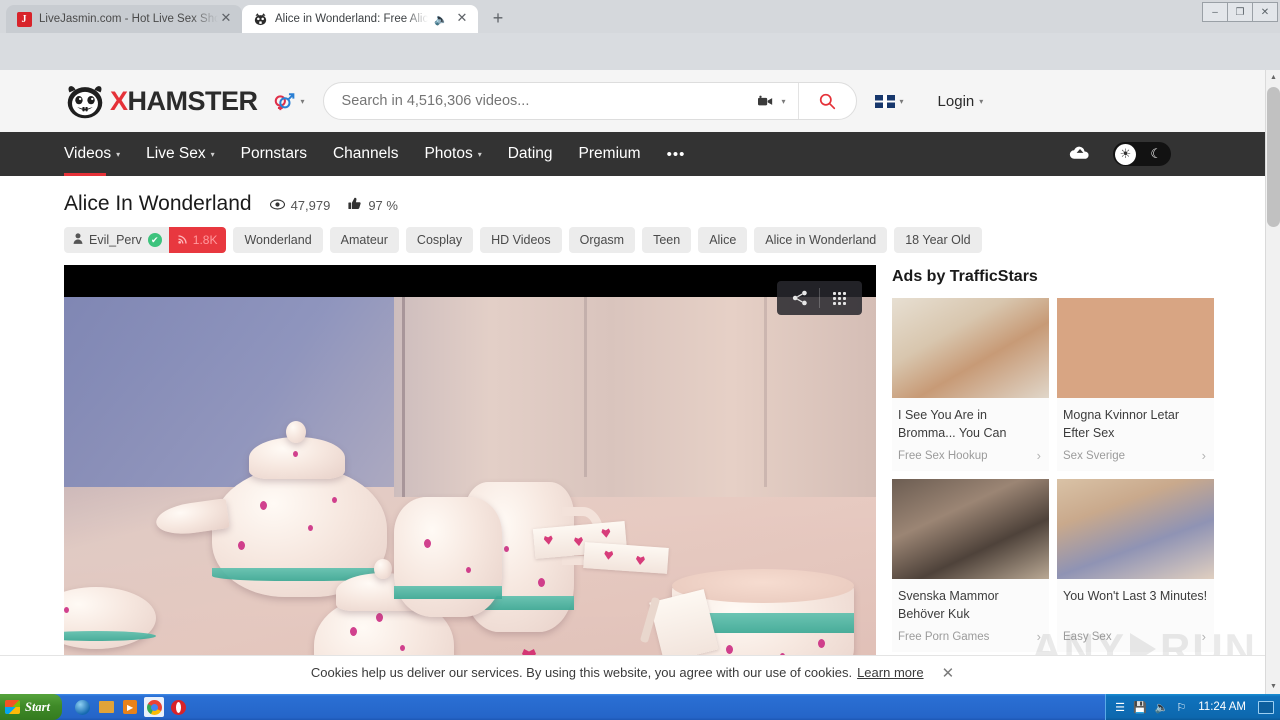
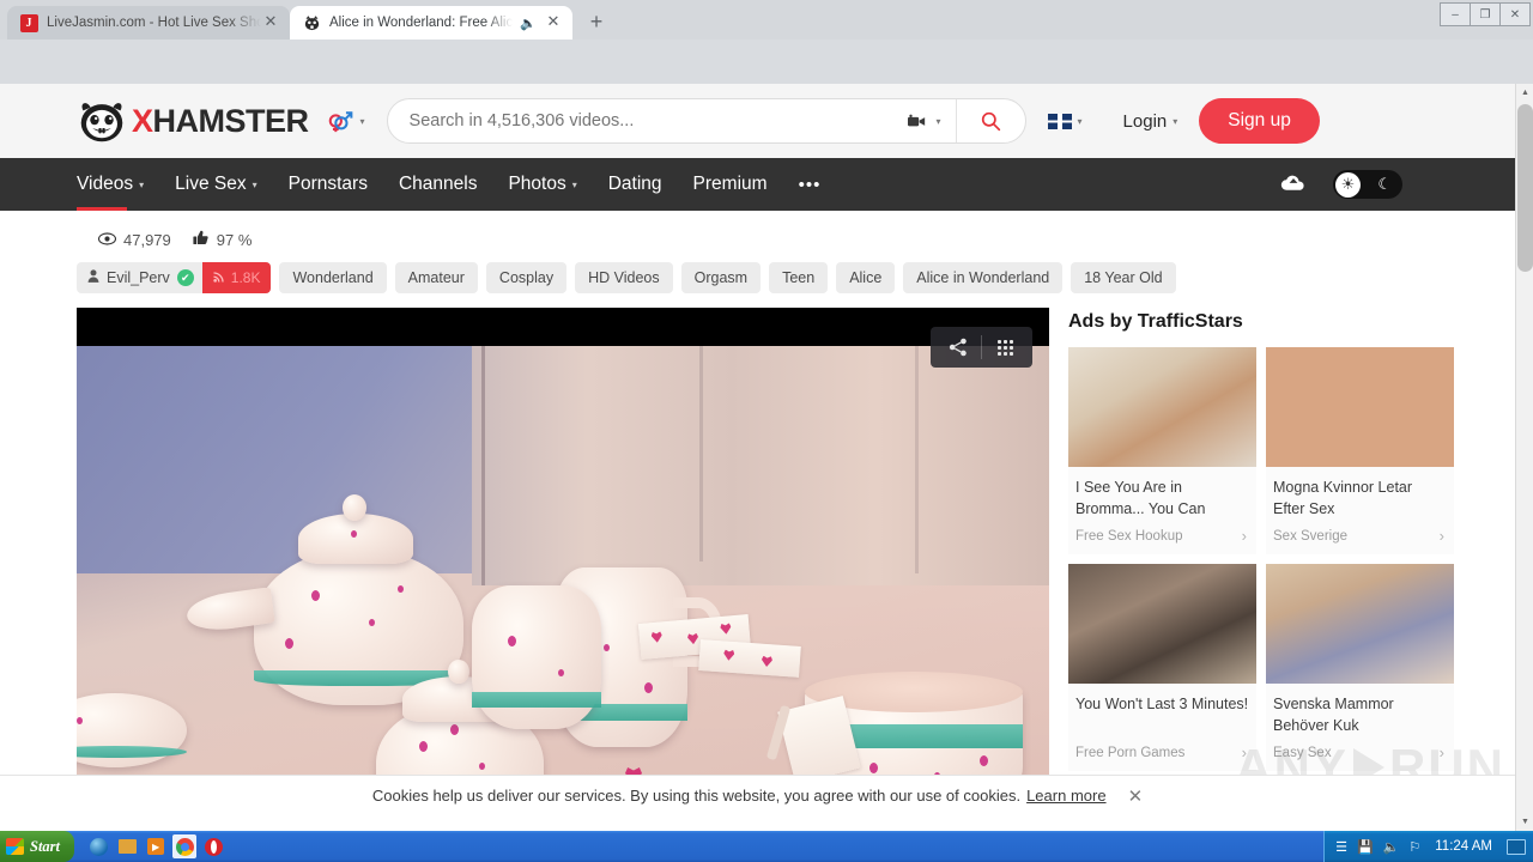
  J
  LiveJasmin.com - Hot Live Sex Sho
  ✕
  Alice in Wonderland: Free Alic
  🔈
  ✕
  +
  –
  ❐
  ✕
  X
  HAMSTER
  ▾
  Search in 4,516,306 videos...
  ▾
  ▾
  Login
  ▾
+ Sign up
  Videos
  ▾
  Live Sex
  ▾
  Pornstars
  Channels
  Photos
  ▾
  Dating
  Premium
  •••
  ☀
  ☾
- Alice In Wonderland
  47,979
  97 %
  Evil_Perv
  ✔
  1.8K
  Wonderland
  Amateur
  Cosplay
  HD Videos
  Orgasm
  Teen
  Alice
  Alice in Wonderland
  18 Year Old
  Ads by TrafficStars
  I See You Are in Bromma... You Can
  Free Sex Hookup
  ›
  Mogna Kvinnor Letar Efter Sex
  Sex Sverige
  ›
- Svenska Mammor Behöver Kuk
+ You Won't Last 3 Minutes!
  Free Porn Games
  ›
- You Won't Last 3 Minutes!
+ Svenska Mammor Behöver Kuk
  Easy Sex
  ›
  ANY
  RUN
  Cookies help us deliver our services. By using this website, you agree with our use of cookies.
  Learn more
  ✕
  Start
  ▶
  ☰
  💾
  🔈
  ⚐
  11:24 AM
